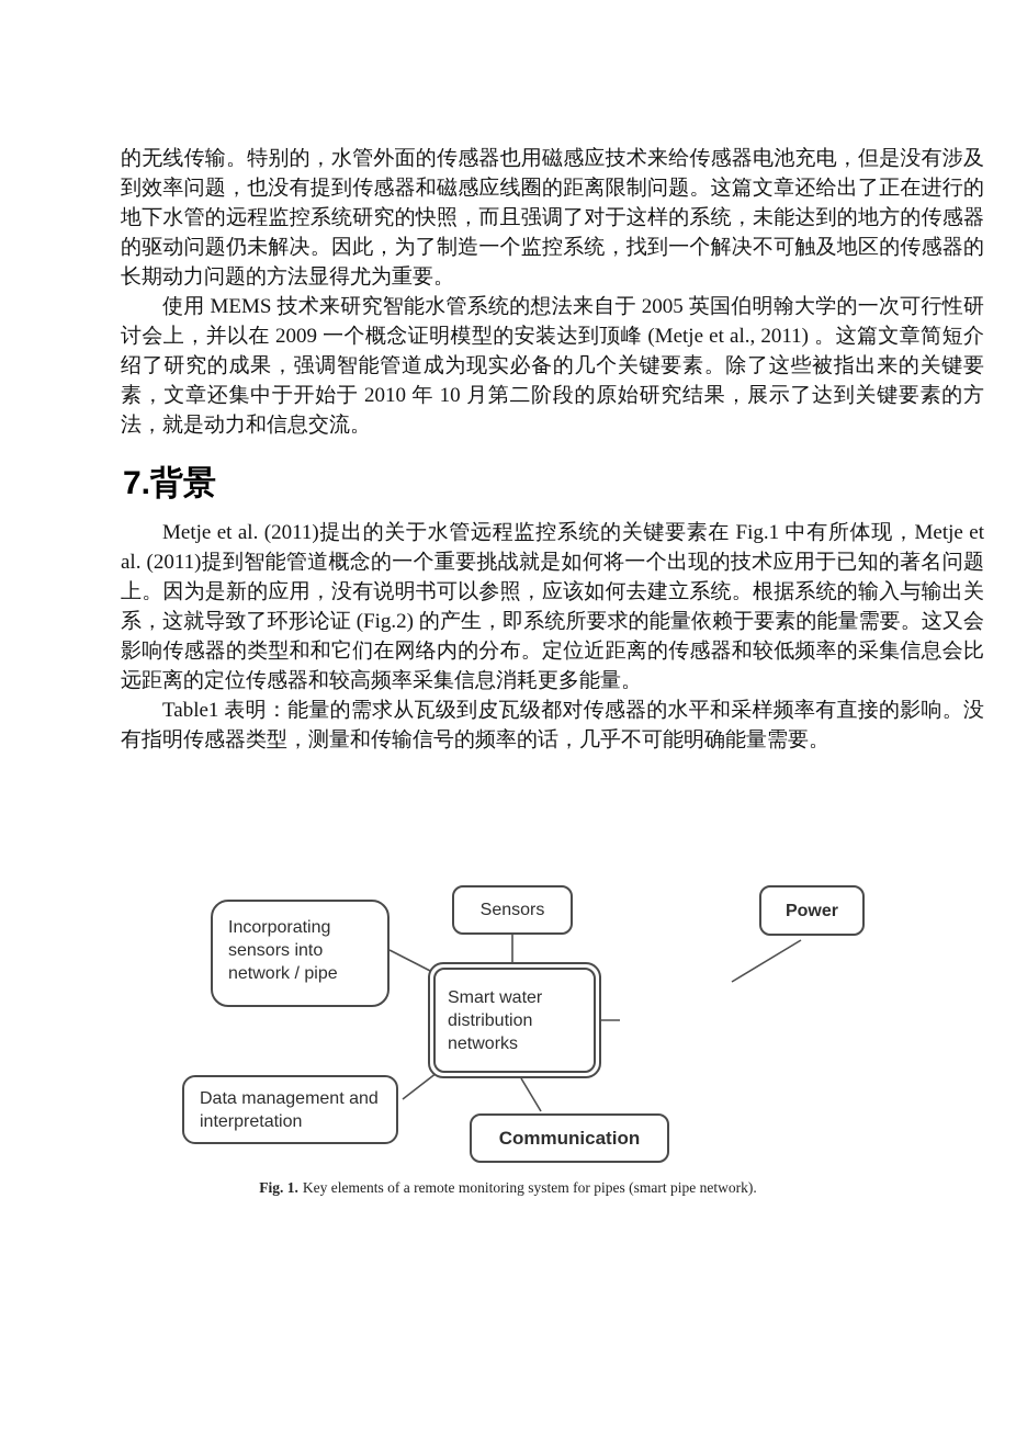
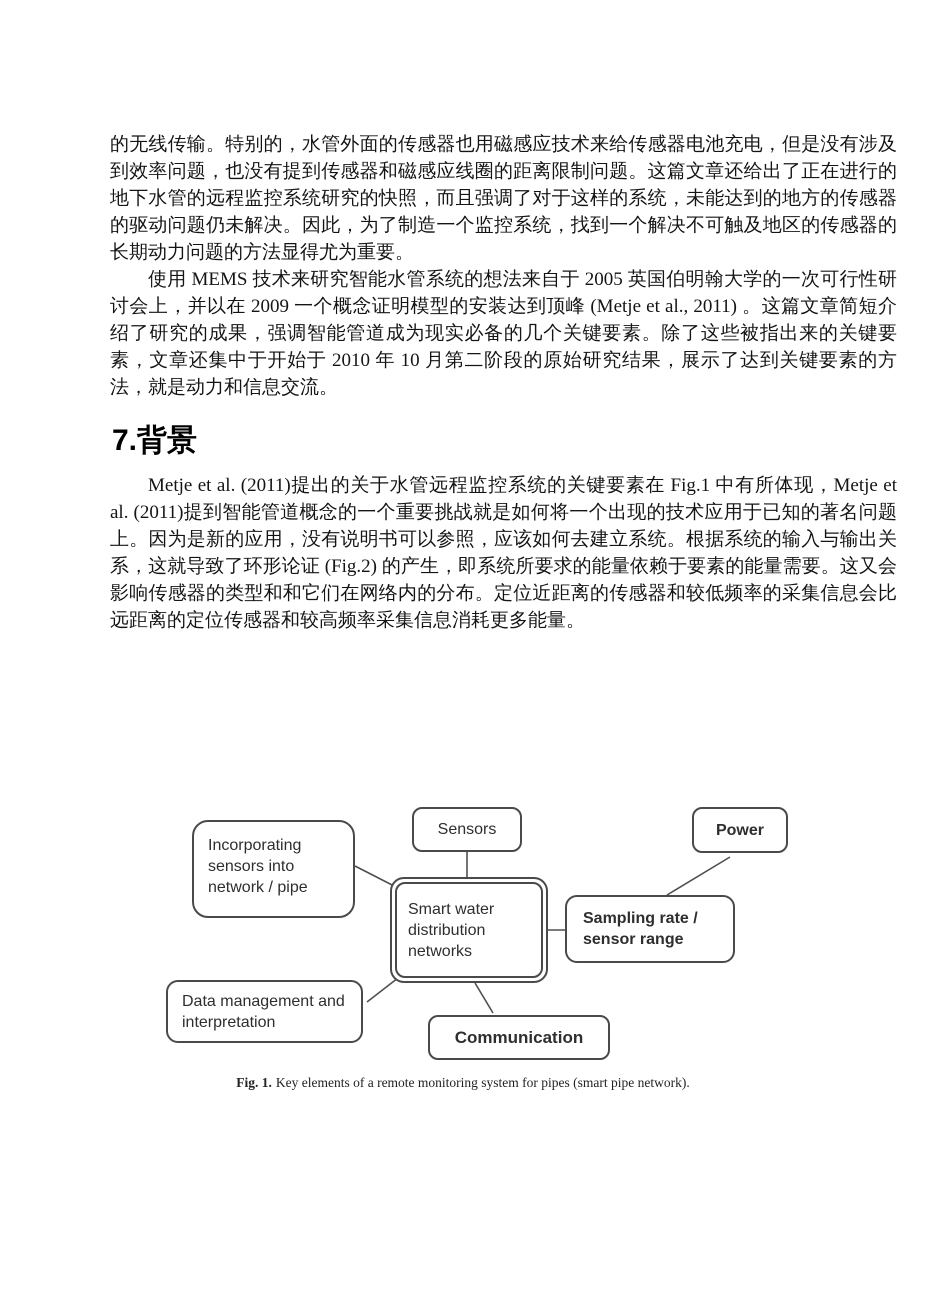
  的无线传输。特别的，水管外面的传感器也用磁感应技术来给传感器电池充电，但是没有涉及到效率问题，也没有提到传感器和磁感应线圈的距离限制问题。这篇文章还给出了正在进行的地下水管的远程监控系统研究的快照，而且强调了对于这样的系统，未能达到的地方的传感器的驱动问题仍未解决。因此，为了制造一个监控系统，找到一个解决不可触及地区的传感器的长期动力问题的方法显得尤为重要。
  使用 MEMS 技术来研究智能水管系统的想法来自于 2005 英国伯明翰大学的一次可行性研讨会上，并以在 2009 一个概念证明模型的安装达到顶峰 (Metje et al., 2011) 。这篇文章简短介绍了研究的成果，强调智能管道成为现实必备的几个关键要素。除了这些被指出来的关键要素，文章还集中于开始于 2010 年 10 月第二阶段的原始研究结果，展示了达到关键要素的方法，就是动力和信息交流。
  7.背景
  Metje et al. (2011)提出的关于水管远程监控系统的关键要素在 Fig.1 中有所体现，Metje et al. (2011)提到智能管道概念的一个重要挑战就是如何将一个出现的技术应用于已知的著名问题上。因为是新的应用，没有说明书可以参照，应该如何去建立系统。根据系统的输入与输出关系，这就导致了环形论证 (Fig.2) 的产生，即系统所要求的能量依赖于要素的能量需要。这又会影响传感器的类型和和它们在网络内的分布。定位近距离的传感器和较低频率的采集信息会比远距离的定位传感器和较高频率采集信息消耗更多能量。
- Table1 表明：能量的需求从瓦级到皮瓦级都对传感器的水平和采样频率有直接的影响。没有指明传感器类型，测量和传输信号的频率的话，几乎不可能明确能量需要。
  Incorporating sensors into network / pipe
  Sensors
  Power
  Smart water distribution networks
+ Sampling rate / sensor range
  Data management and interpretation
  Communication
  Fig. 1. Key elements of a remote monitoring system for pipes (smart pipe network).
